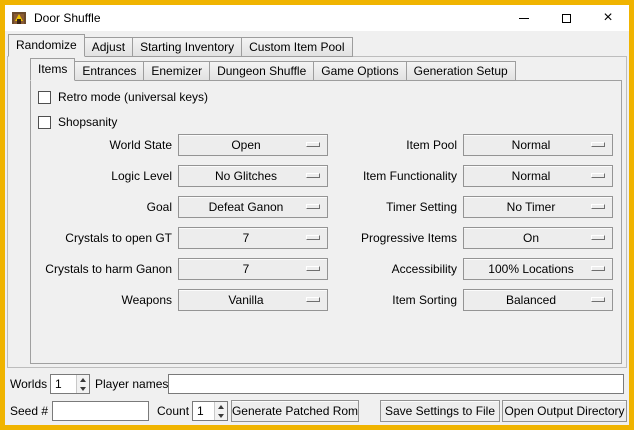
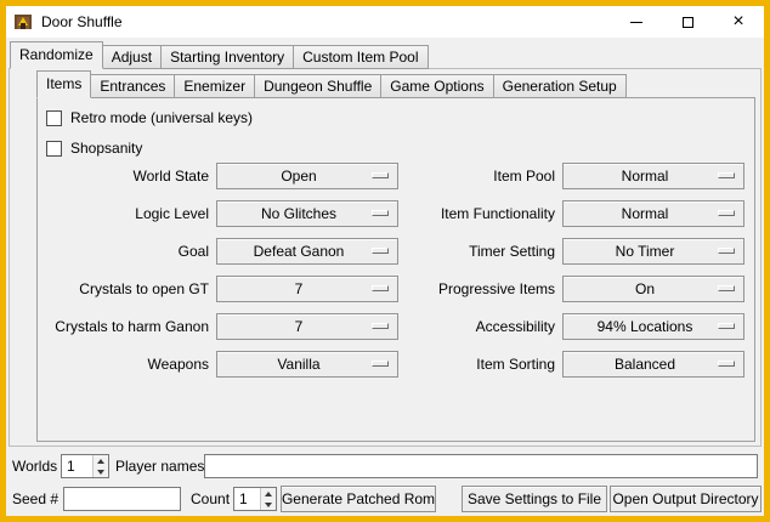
  Door Shuffle
  ×
  Randomize
  Adjust
  Starting Inventory
  Custom Item Pool
  Items
  Entrances
  Enemizer
  Dungeon Shuffle
  Game Options
  Generation Setup
  Retro mode (universal keys)
  Shopsanity
  World State
  Open
  Item Pool
  Normal
  Logic Level
  No Glitches
  Item Functionality
  Normal
  Goal
  Defeat Ganon
  Timer Setting
  No Timer
  Crystals to open GT
  7
  Progressive Items
  On
  Crystals to harm Ganon
  7
  Accessibility
- 100% Locations
+ 94% Locations
  Weapons
  Vanilla
  Item Sorting
  Balanced
  Worlds
  1
  Player names
  Seed #
  Count
  1
  Generate Patched Rom
  Save Settings to File
  Open Output Directory
